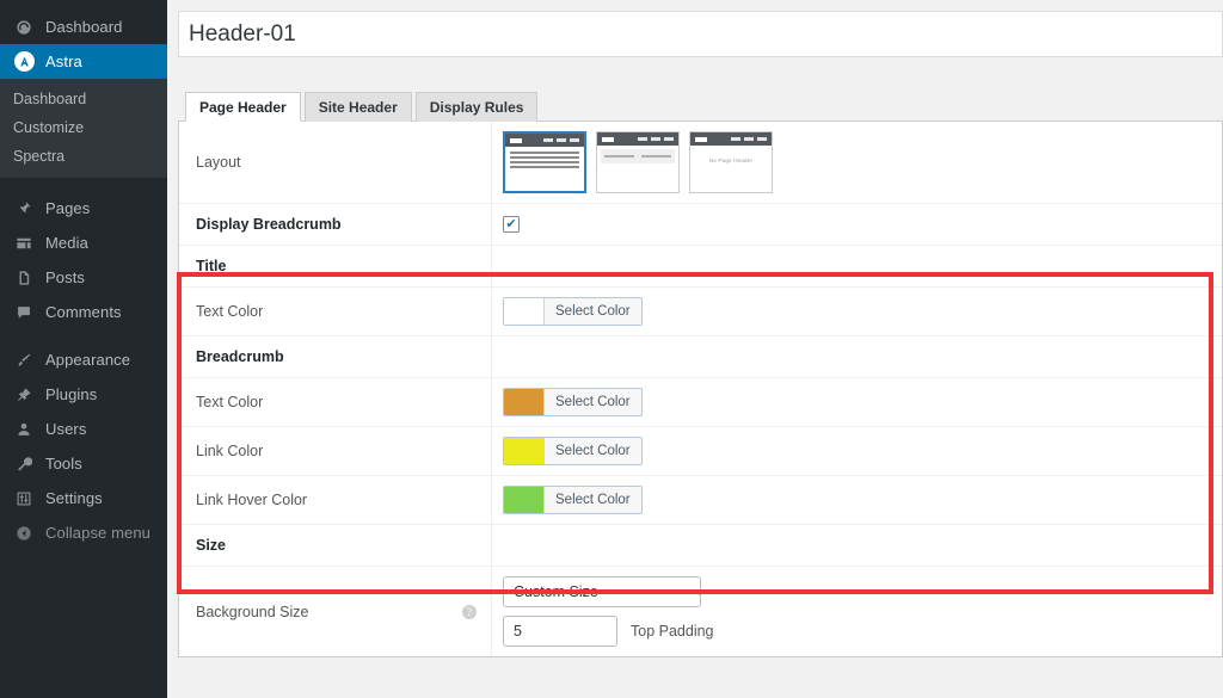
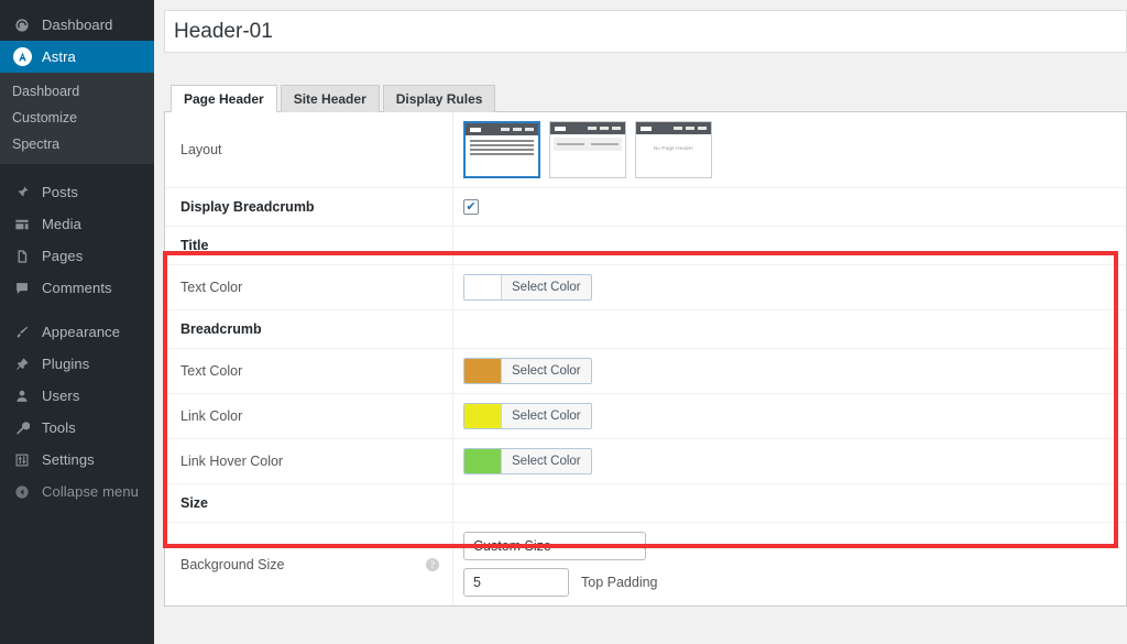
  Dashboard
  Astra
  Dashboard
  Customize
  Spectra
- Pages
+ Posts
  Media
- Posts
+ Pages
  Comments
  Appearance
  Plugins
  Users
  Tools
  Settings
  Collapse menu
  Header-01
  Page Header
  Site Header
  Display Rules
  Layout
  Display Breadcrumb
  ✔
  Title
  Text Color
  Select Color
  Breadcrumb
  Text Color
  Select Color
  Link Color
  Select Color
  Link Hover Color
  Select Color
  Size
  Background Size
  ?
  Custom Size
  ⌄
  5
  Top Padding
